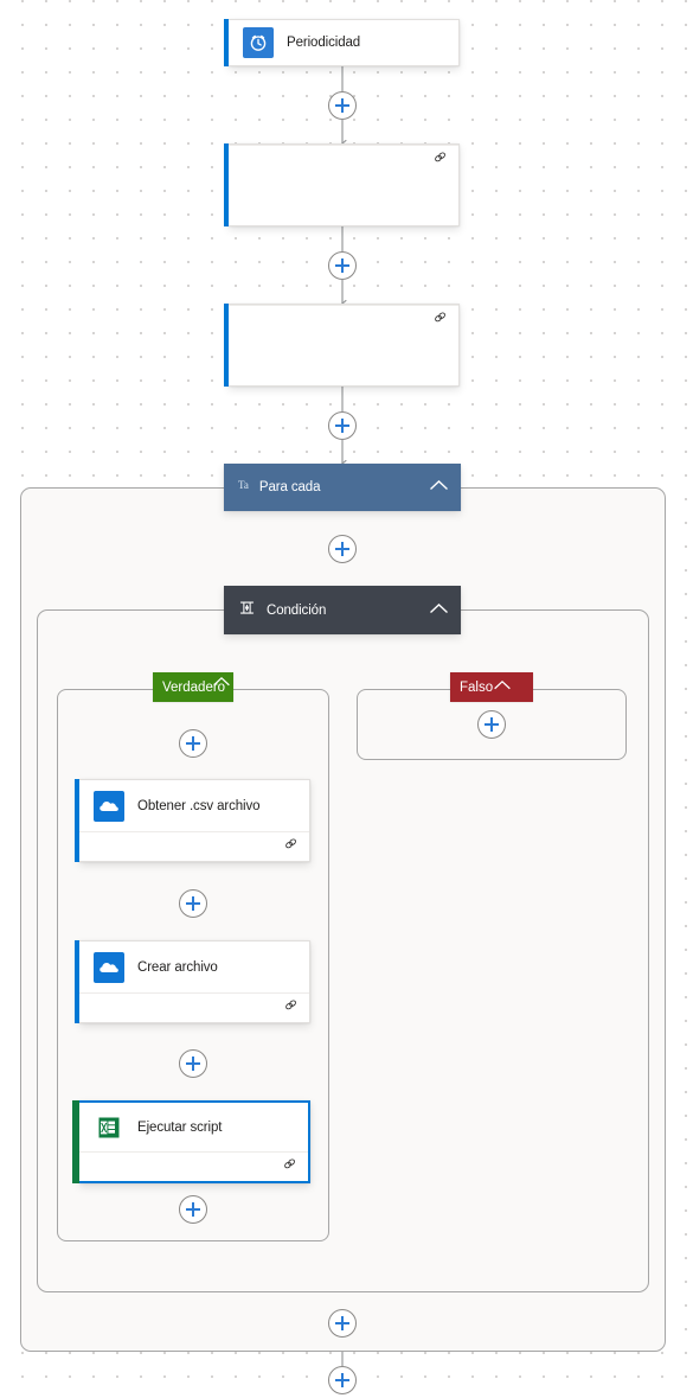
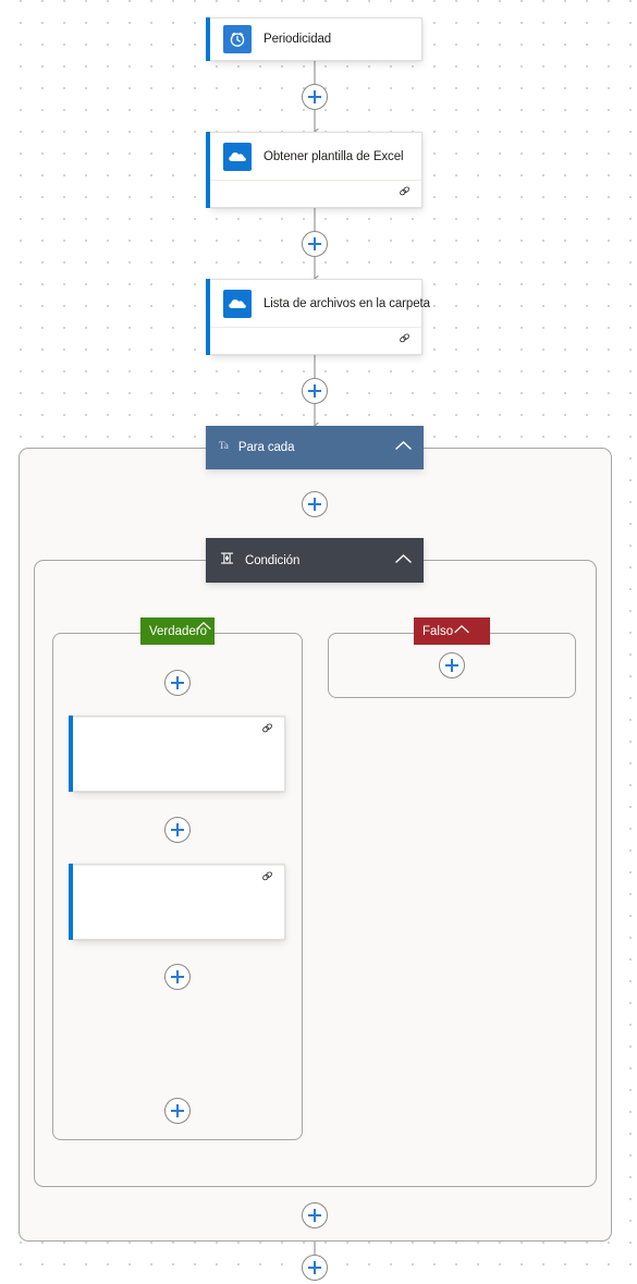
  Periodicidad
+ Obtener plantilla de Excel
+ Lista de archivos en la carpeta
  Ta
  Para cada
  Condición
  Verdadero
  Falso
- Obtener .csv archivo
- Crear archivo
- Ejecutar script
